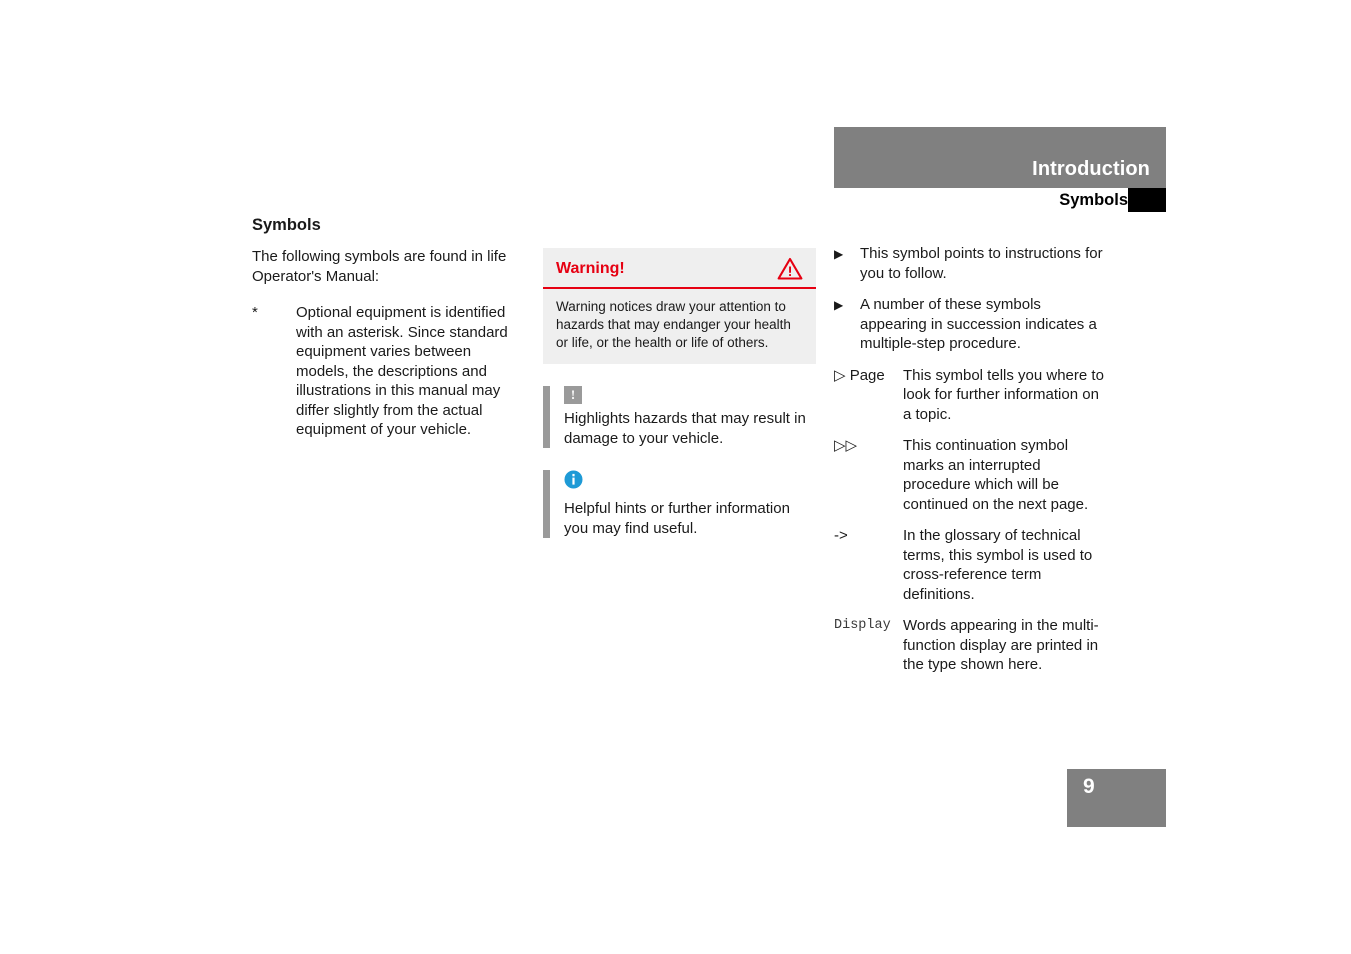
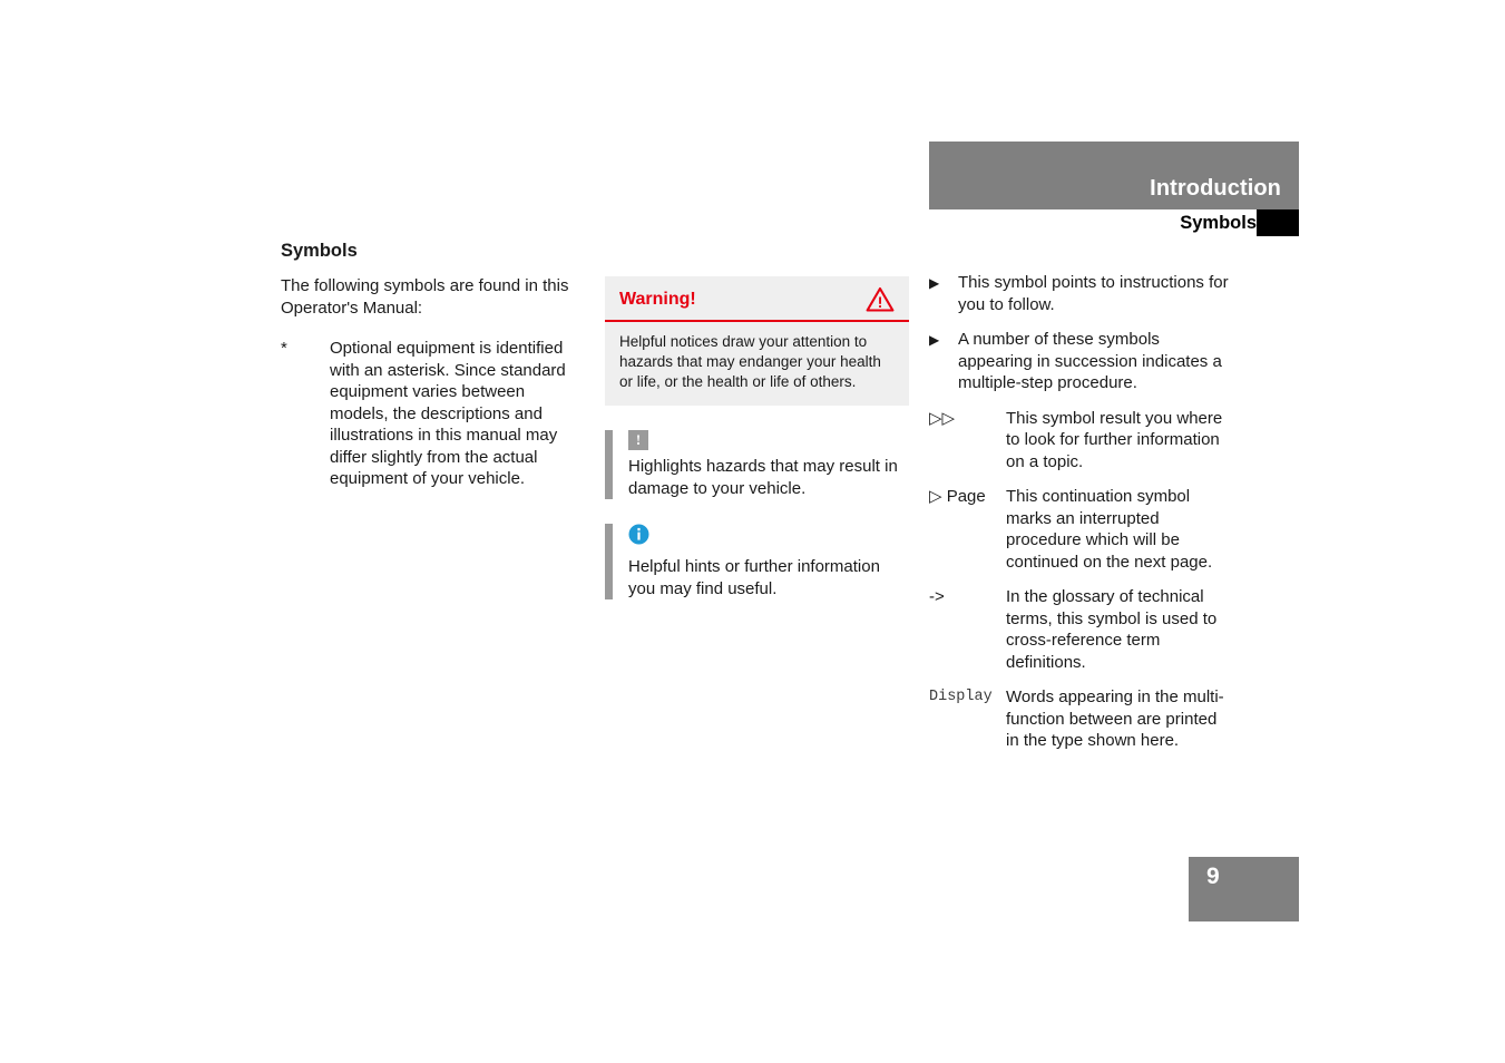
  Introduction
  Symbols
  Symbols
- The following symbols are found in life Operator's Manual:
+ The following symbols are found in this Operator's Manual:
  *
  Optional equipment is identified with an asterisk. Since standard equipment varies between models, the descriptions and illustrations in this manual may differ slightly from the actual equipment of your vehicle.
  Warning!
- Warning notices draw your attention to hazards that may endanger your health or life, or the health or life of others.
+ Helpful notices draw your attention to hazards that may endanger your health or life, or the health or life of others.
  !
  Highlights hazards that may result in damage to your vehicle.
  Helpful hints or further information you may find useful.
  ▶
  This symbol points to instructions for you to follow.
  ▶
  A number of these symbols appearing in succession indicates a multiple-step procedure.
- ▷ Page
+ ▷▷
- This symbol tells you where to look for further information on a topic.
+ This symbol result you where to look for further information on a topic.
- ▷▷
+ ▷ Page
  This continuation symbol marks an interrupted procedure which will be continued on the next page.
  ->
  In the glossary of technical terms, this symbol is used to cross-reference term definitions.
  Display
- Words appearing in the multi-function display are printed in the type shown here.
+ Words appearing in the multi-function between are printed in the type shown here.
  9
